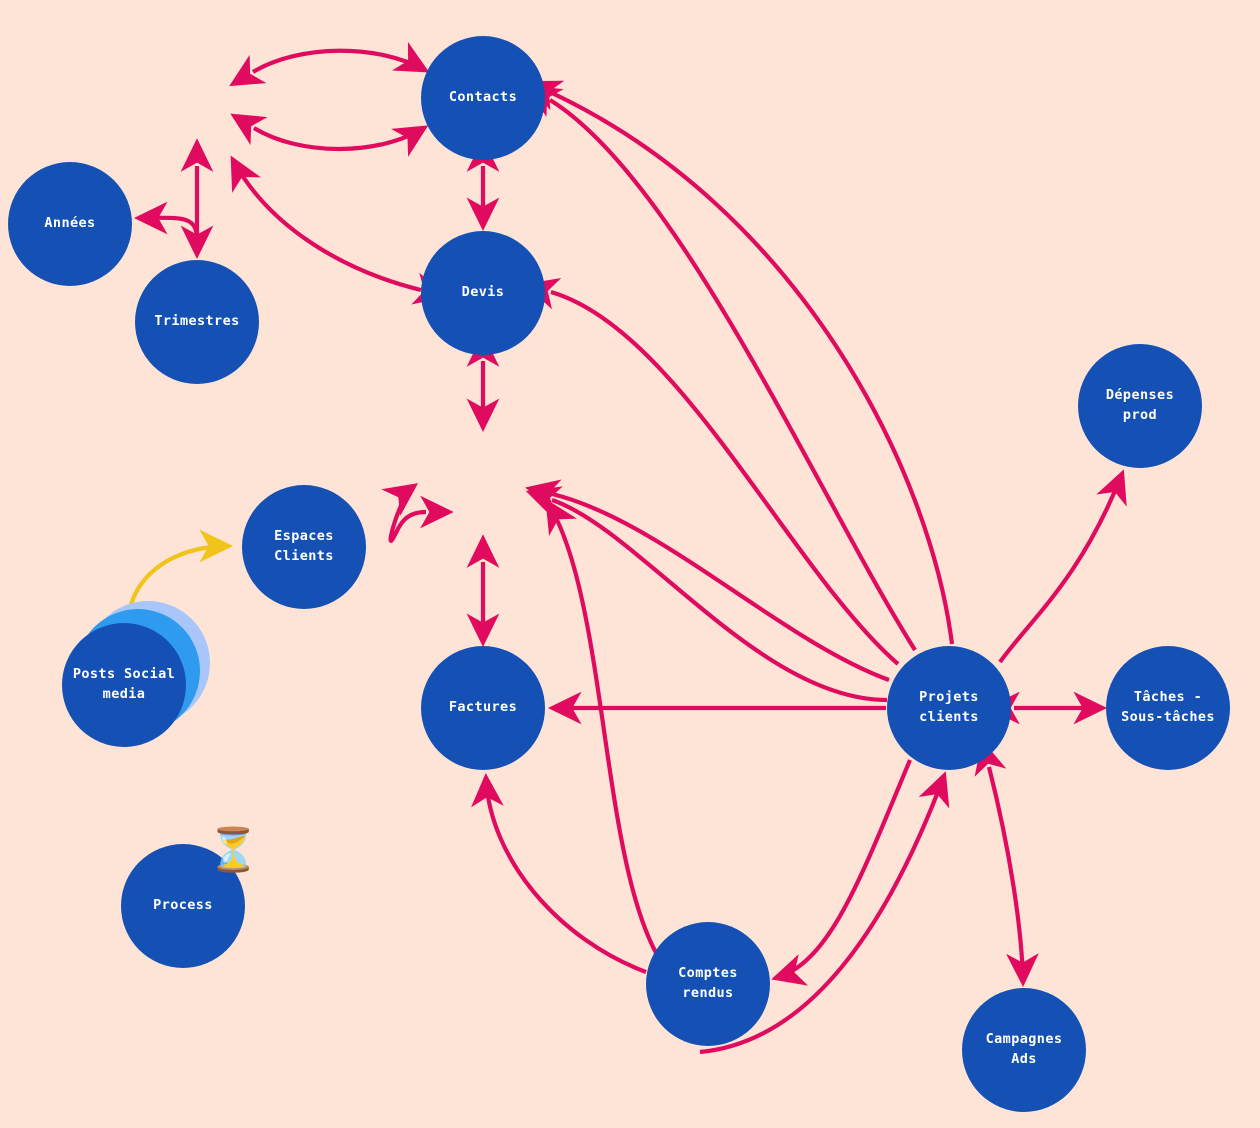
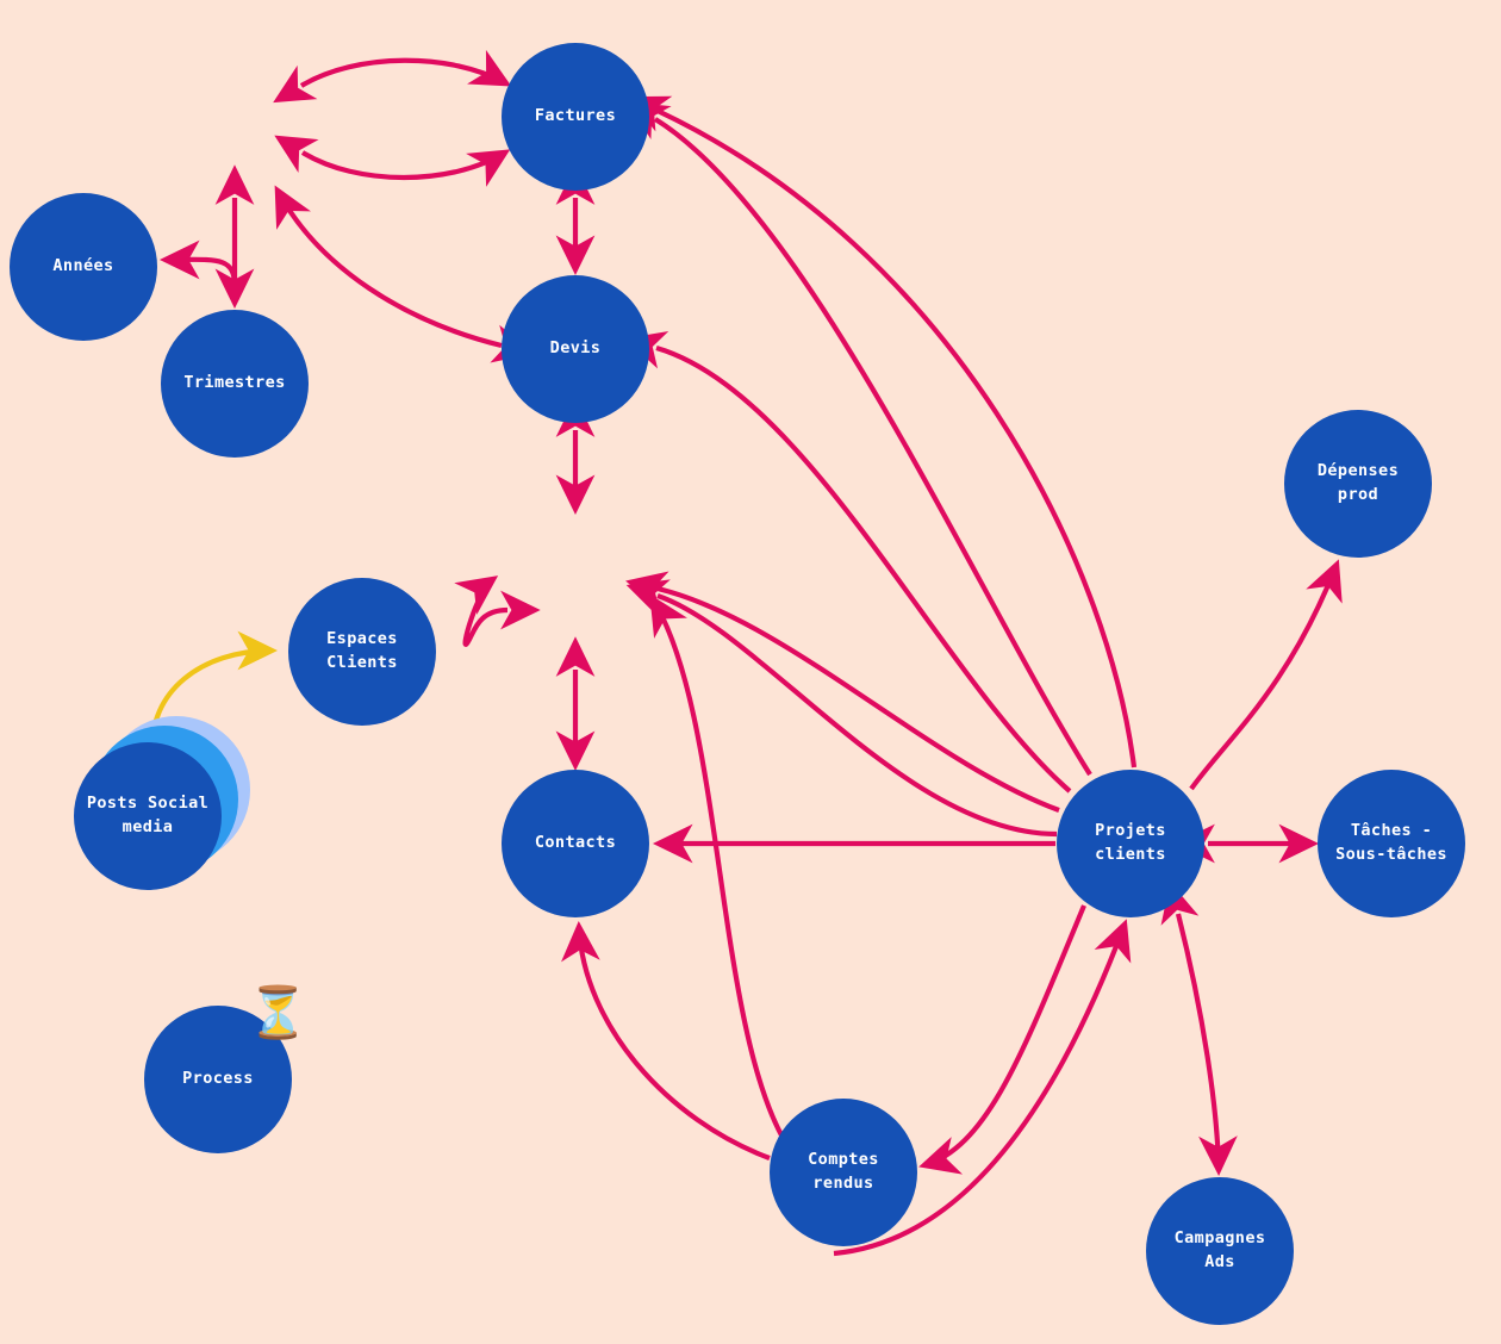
- Contacts
+ Factures
  Années
  Trimestres
  Devis
  Dépenses
  prod
  Espaces
  Clients
  Posts Social
  media
- Factures
+ Contacts
  Projets
  clients
  Tâches -
  Sous-tâches
  Process
  Comptes
  rendus
  Campagnes
  Ads
  ⏳
